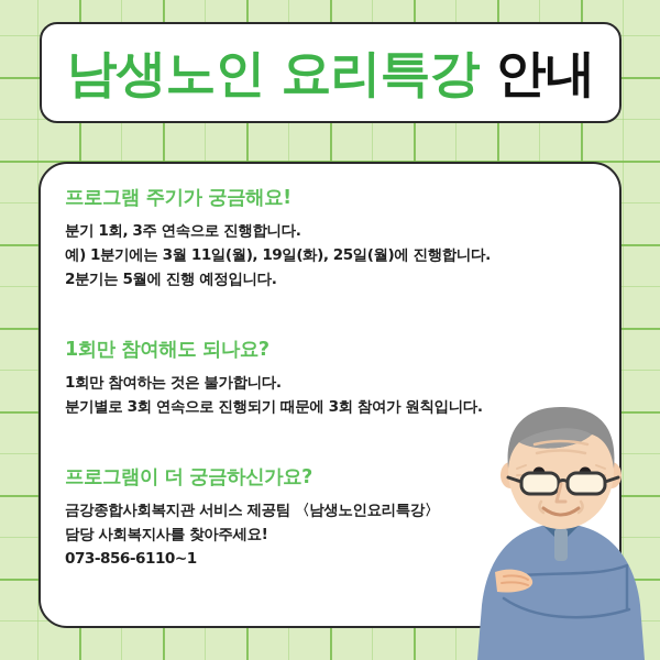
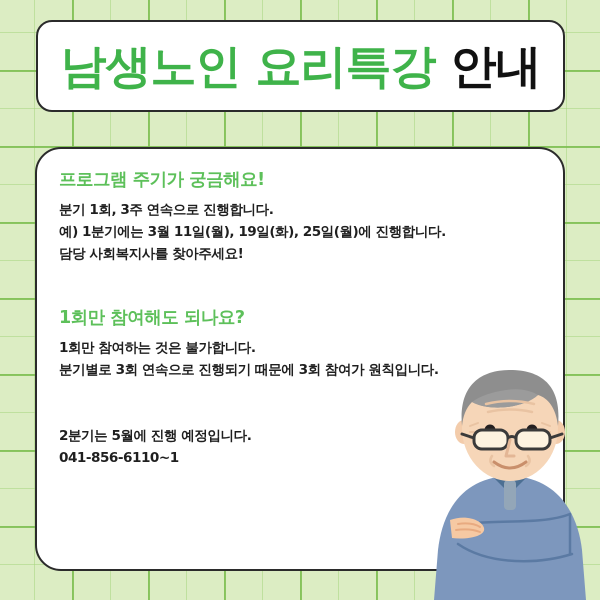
  남생노인 요리특강 안내
  프로그램 주기가 궁금해요!
  분기 1회, 3주 연속으로 진행합니다.
  예) 1분기에는 3월 11일(월), 19일(화), 25일(월)에 진행합니다.
- 2분기는 5월에 진행 예정입니다.
+ 담당 사회복지사를 찾아주세요!
  1회만 참여해도 되나요?
  1회만 참여하는 것은 불가합니다.
  분기별로 3회 연속으로 진행되기 때문에 3회 참여가 원칙입니다.
- 프로그램이 더 궁금하신가요?
- 금강종합사회복지관 서비스 제공팀 〈남생노인요리특강〉
- 담당 사회복지사를 찾아주세요!
+ 2분기는 5월에 진행 예정입니다.
- 073-856-6110~1
+ 041-856-6110~1
